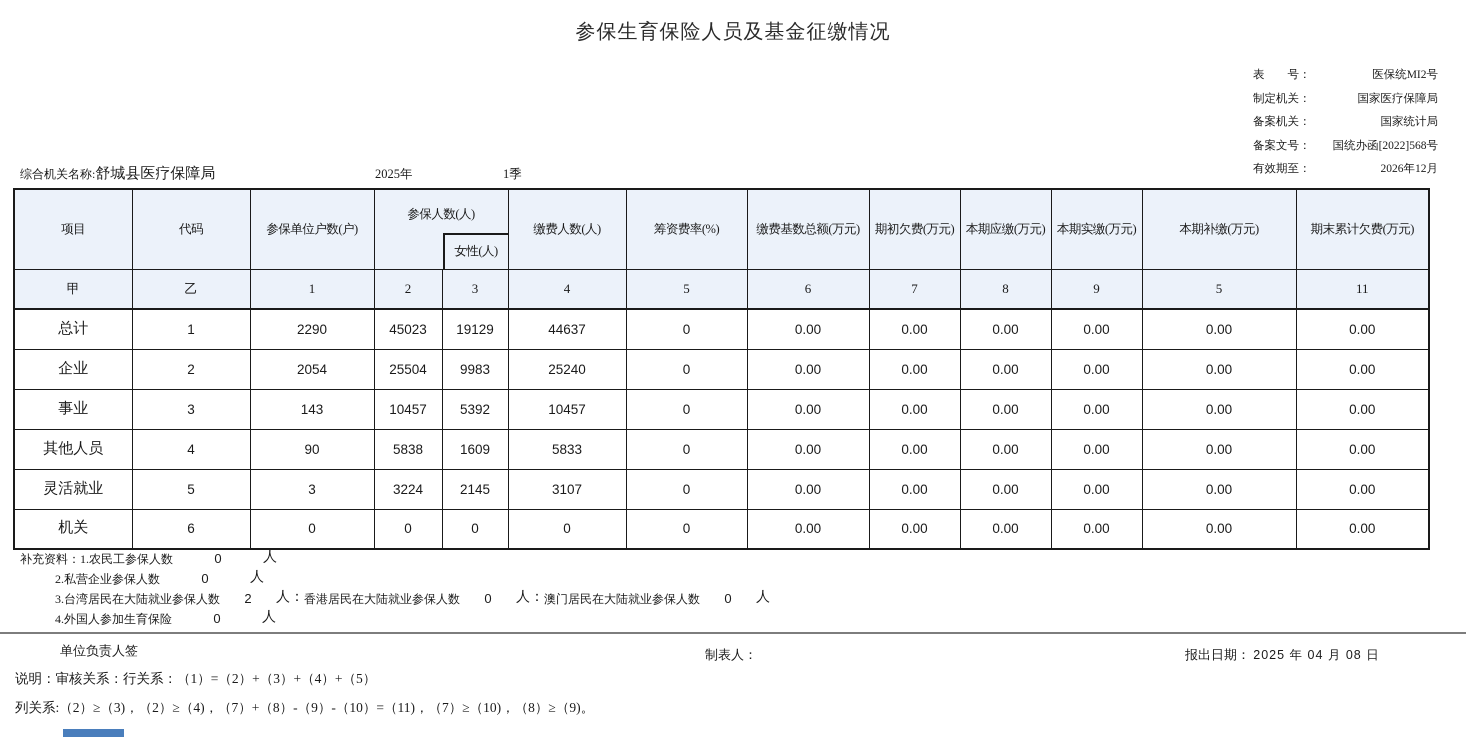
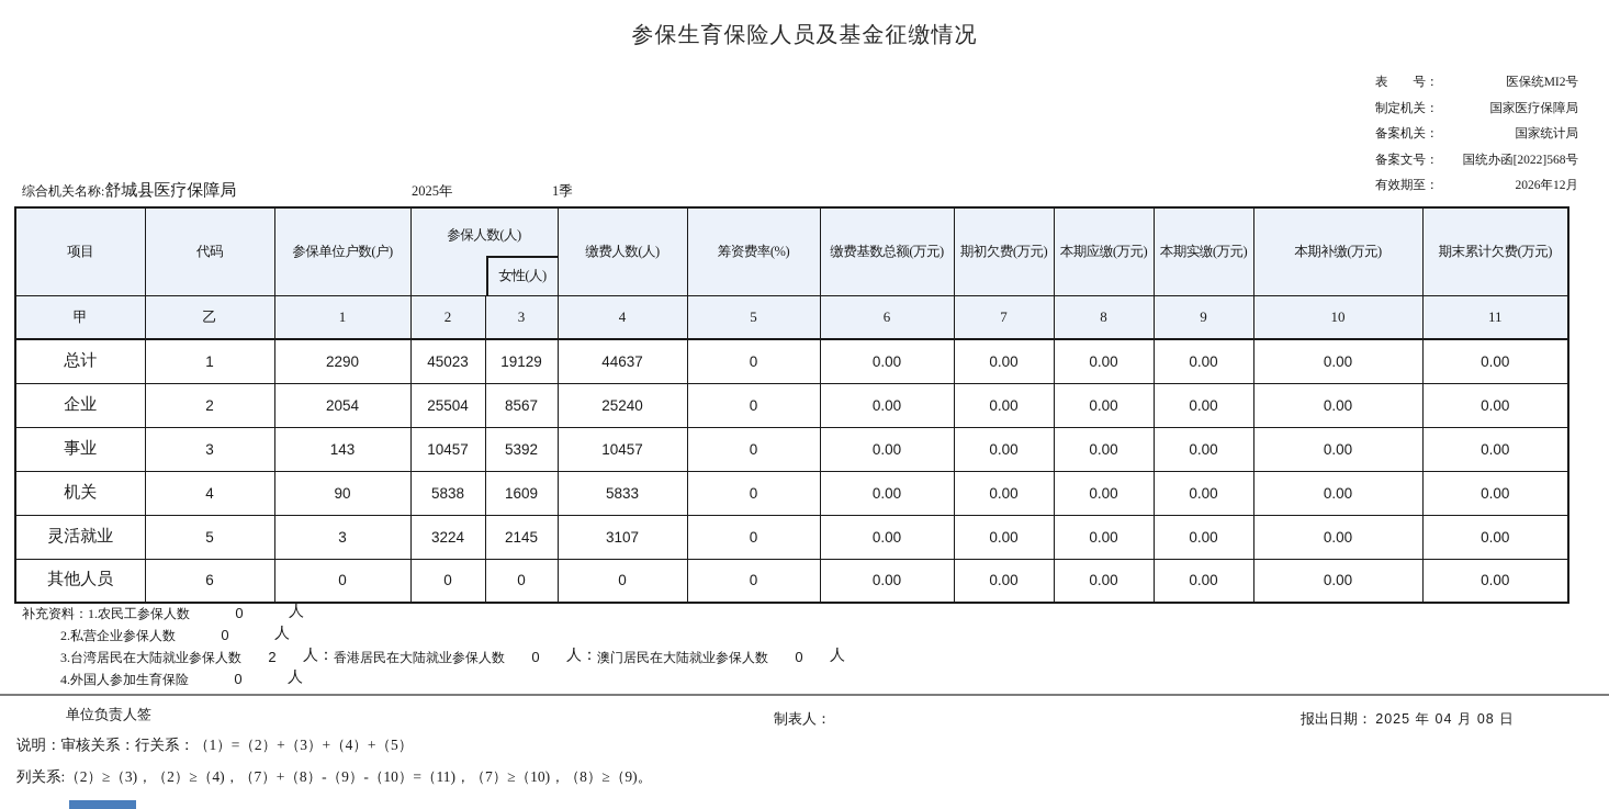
  参保生育保险人员及基金征缴情况
  表 号：
  医保统MI2号
  制定机关：
  国家医疗保障局
  备案机关：
  国家统计局
  备案文号：
  国统办函[2022]568号
  有效期至：
  2026年12月
  综合机关名称:舒城县医疗保障局
  2025年
  1季
  项目	代码	参保单位户数(户)	参保人数(人) 女性(人)	缴费人数(人)	筹资费率(%)	缴费基数总额(万元)	期初欠费(万元)	本期应缴(万元)	本期实缴(万元)	本期补缴(万元)	期末累计欠费(万元)
- 甲	乙	1	2	3	4	5	6	7	8	9	5	11
+ 甲	乙	1	2	3	4	5	6	7	8	9	10	11
  总计	1	2290	45023	19129	44637	0	0.00	0.00	0.00	0.00	0.00	0.00
- 企业	2	2054	25504	9983	25240	0	0.00	0.00	0.00	0.00	0.00	0.00
+ 企业	2	2054	25504	8567	25240	0	0.00	0.00	0.00	0.00	0.00	0.00
  事业	3	143	10457	5392	10457	0	0.00	0.00	0.00	0.00	0.00	0.00
- 其他人员	4	90	5838	1609	5833	0	0.00	0.00	0.00	0.00	0.00	0.00
+ 机关	4	90	5838	1609	5833	0	0.00	0.00	0.00	0.00	0.00	0.00
  灵活就业	5	3	3224	2145	3107	0	0.00	0.00	0.00	0.00	0.00	0.00
- 机关	6	0	0	0	0	0	0.00	0.00	0.00	0.00	0.00	0.00
+ 其他人员	6	0	0	0	0	0	0.00	0.00	0.00	0.00	0.00	0.00
  补充资料：1.农民工参保人数 0 人
  2.私营企业参保人数 0 人
  3.台湾居民在大陆就业参保人数 2 人：香港居民在大陆就业参保人数 0 人：澳门居民在大陆就业参保人数 0 人
  4.外国人参加生育保险 0 人
  单位负责人签
  制表人：
  报出日期： 2025 年 04 月 08 日
  说明：审核关系：行关系：（1）=（2）+（3）+（4）+（5）
  列关系:（2）≥（3)，（2）≥（4)，（7）+（8）-（9）-（10）=（11)，（7）≥（10)，（8）≥（9)。
